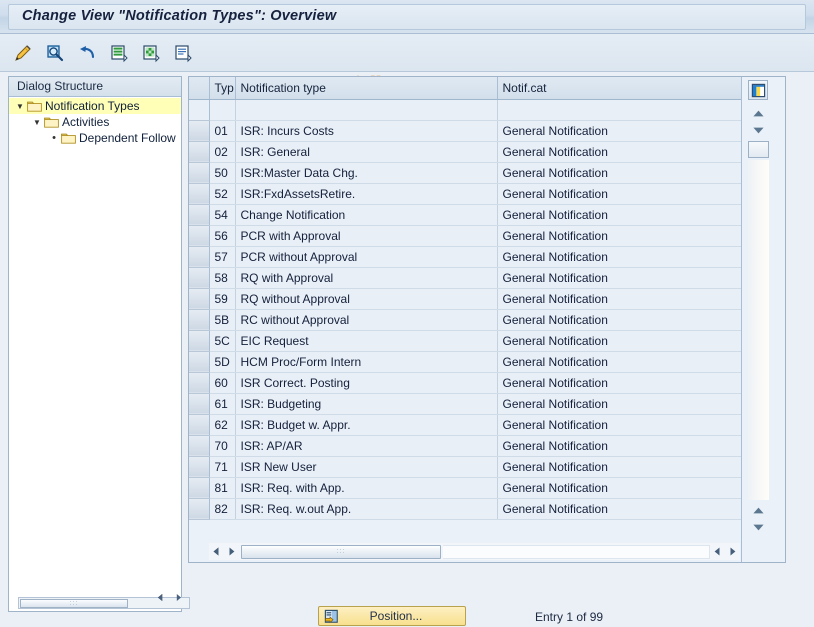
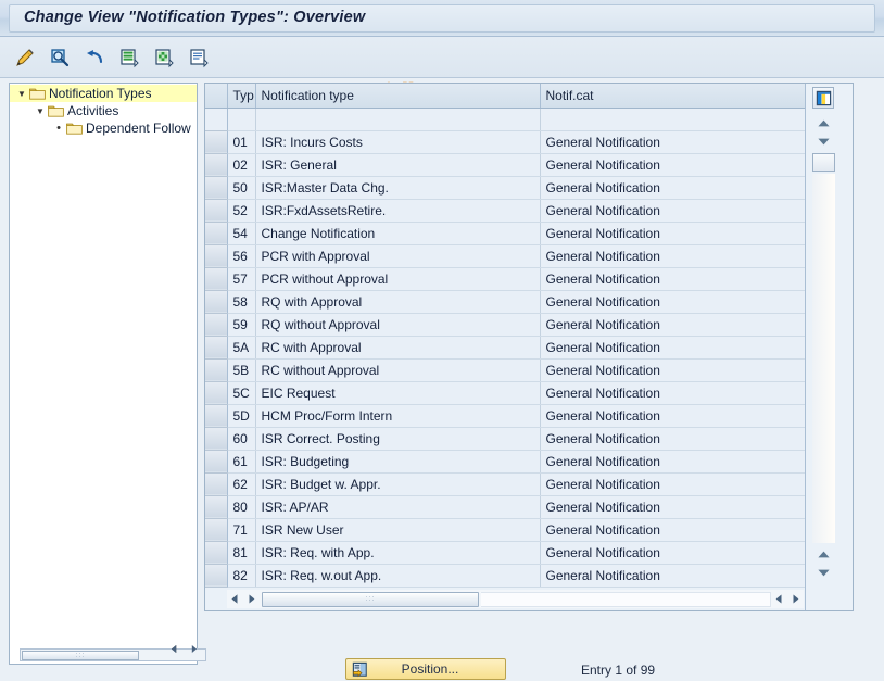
  Change View "Notification Types": Overview
- Dialog Structure
  ▼
  Notification Types
  ▼
  Activities
  •
  Dependent Follow
  	Typ	Notification type	Notif.cat
  	01	ISR: Incurs Costs	General Notification
  	02	ISR: General	General Notification
  	50	ISR:Master Data Chg.	General Notification
  	52	ISR:FxdAssetsRetire.	General Notification
  	54	Change Notification	General Notification
  	56	PCR with Approval	General Notification
  	57	PCR without Approval	General Notification
  	58	RQ with Approval	General Notification
  	59	RQ without Approval	General Notification
+ 	5A	RC with Approval	General Notification
  	5B	RC without Approval	General Notification
  	5C	EIC Request	General Notification
  	5D	HCM Proc/Form Intern	General Notification
  	60	ISR Correct. Posting	General Notification
  	61	ISR: Budgeting	General Notification
  	62	ISR: Budget w. Appr.	General Notification
- 	70	ISR: AP/AR	General Notification
+ 	80	ISR: AP/AR	General Notification
  	71	ISR New User	General Notification
  	81	ISR: Req. with App.	General Notification
  	82	ISR: Req. w.out App.	General Notification
  Position...
  Entry 1 of 99
